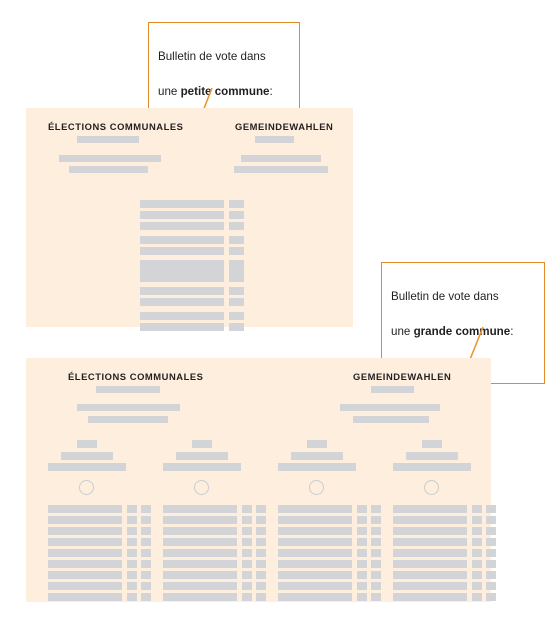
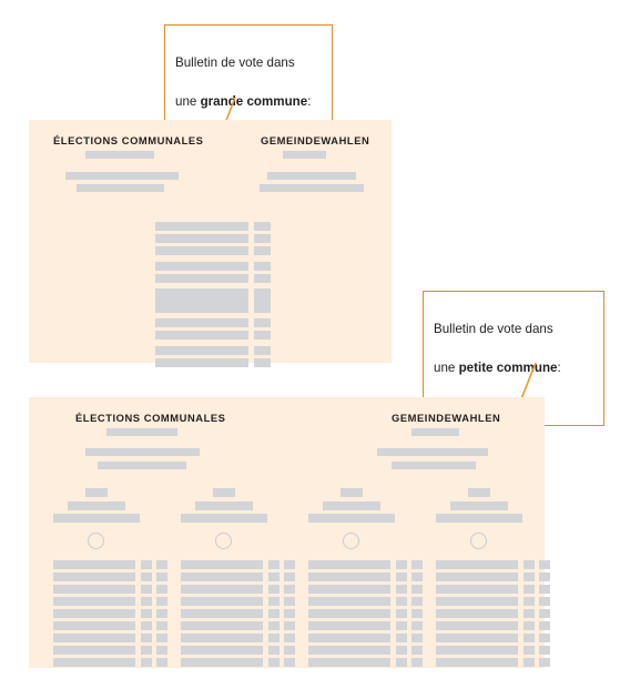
  Bulletin de vote dans
- une petite commune:
+ une grande commune:
  ÉLECTIONS COMMUNALES
  GEMEINDEWAHLEN
  Bulletin de vote dans
- une grande commune:
+ une petite commune:
  ÉLECTIONS COMMUNALES
  GEMEINDEWAHLEN
